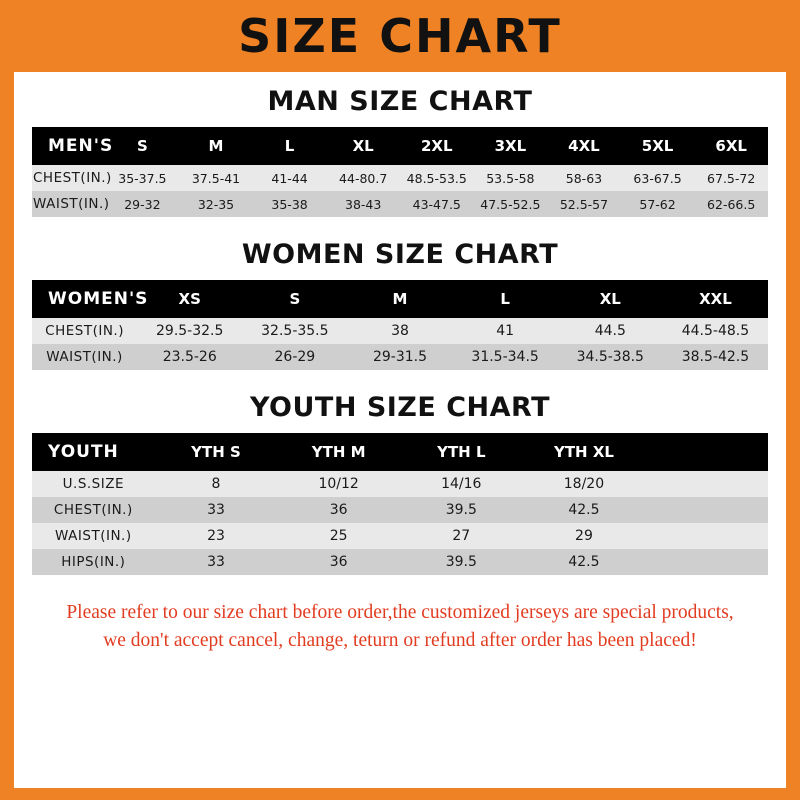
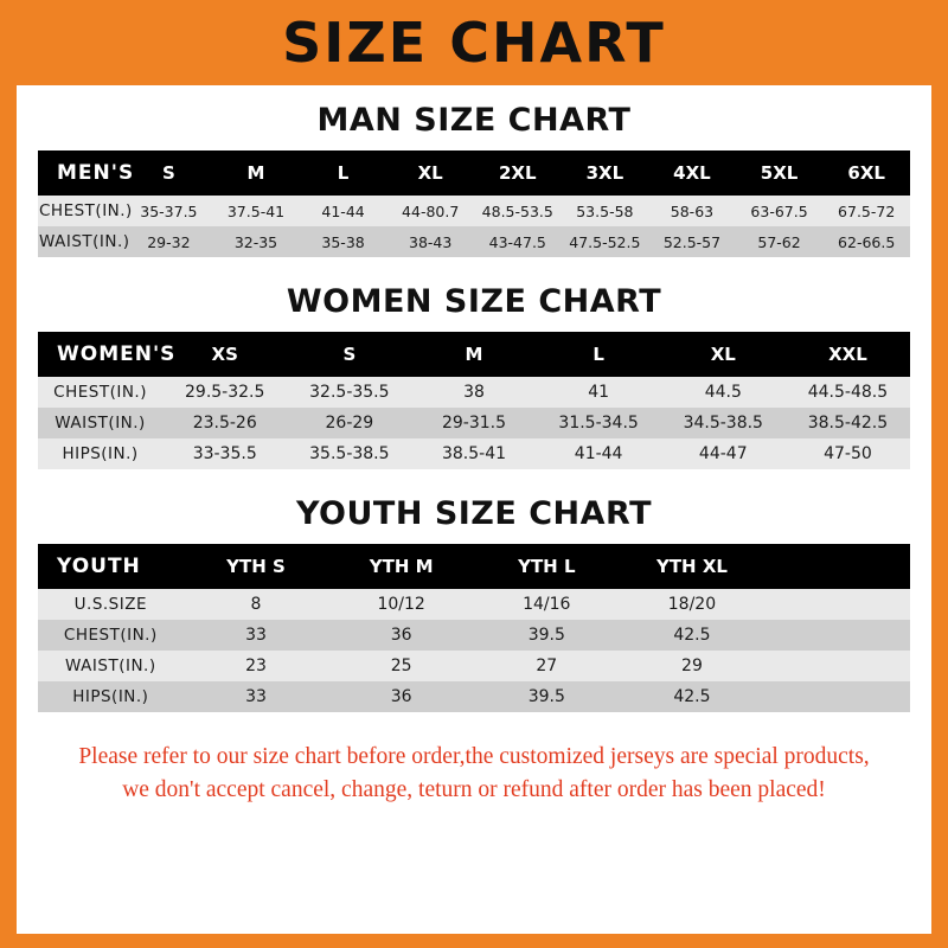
  SIZE CHART
  MAN SIZE CHART
  MEN'S	S	M	L	XL	2XL	3XL	4XL	5XL	6XL
  CHEST(IN.)	35-37.5	37.5-41	41-44	44-80.7	48.5-53.5	53.5-58	58-63	63-67.5	67.5-72
  WAIST(IN.)	29-32	32-35	35-38	38-43	43-47.5	47.5-52.5	52.5-57	57-62	62-66.5
  WOMEN SIZE CHART
  WOMEN'S	XS	S	M	L	XL	XXL
  CHEST(IN.)	29.5-32.5	32.5-35.5	38	41	44.5	44.5-48.5
  WAIST(IN.)	23.5-26	26-29	29-31.5	31.5-34.5	34.5-38.5	38.5-42.5
+ HIPS(IN.)	33-35.5	35.5-38.5	38.5-41	41-44	44-47	47-50
  YOUTH SIZE CHART
  YOUTH	YTH S	YTH M	YTH L	YTH XL
  U.S.SIZE	8	10/12	14/16	18/20
  CHEST(IN.)	33	36	39.5	42.5
  WAIST(IN.)	23	25	27	29
  HIPS(IN.)	33	36	39.5	42.5
  Please refer to our size chart before order,the customized jerseys are special products,
  we don't accept cancel, change, teturn or refund after order has been placed!
